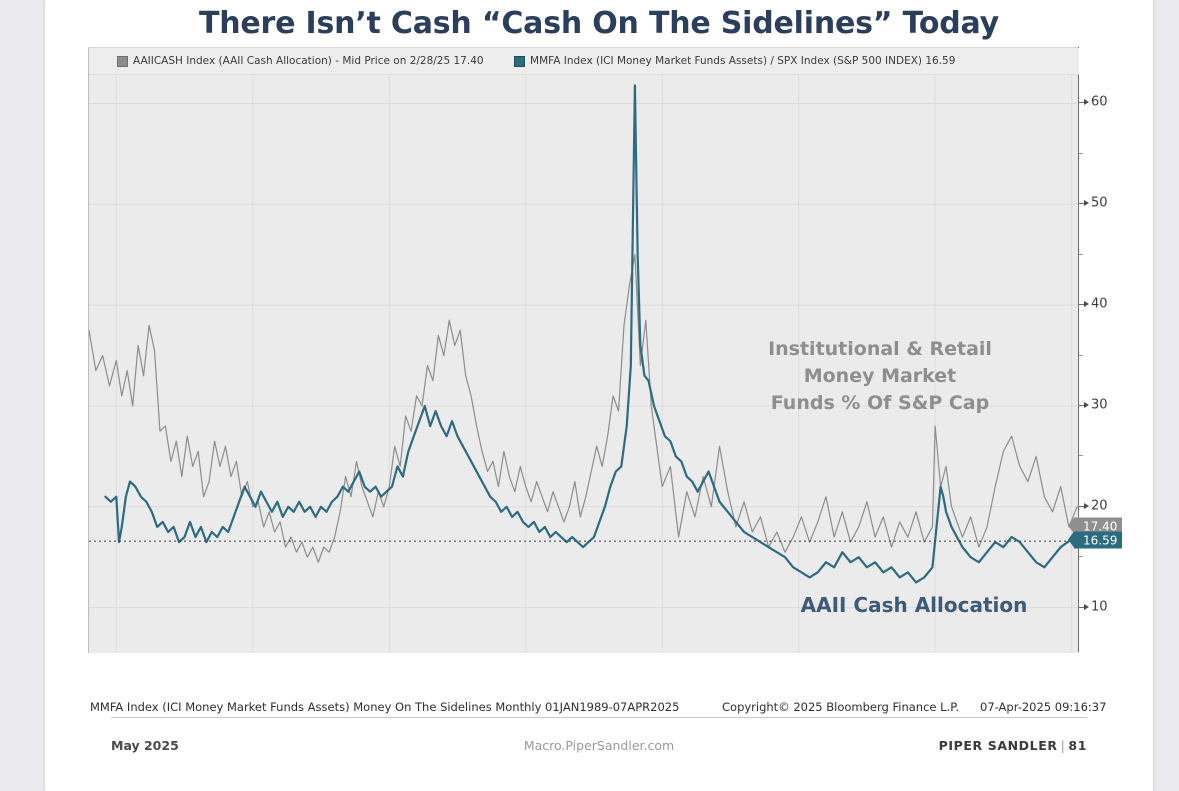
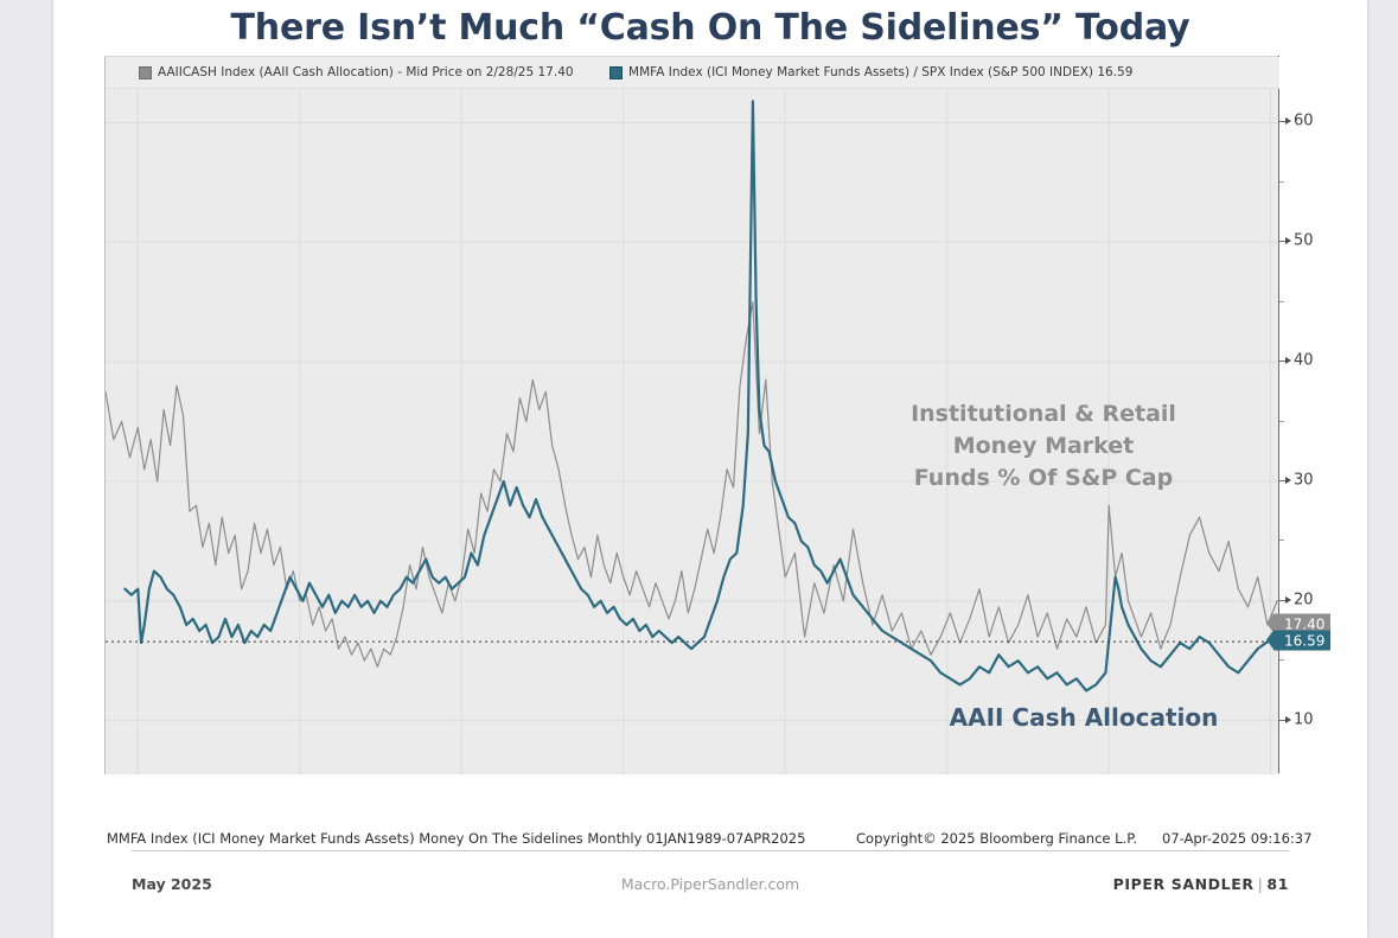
- There Isn’t Cash “Cash On The Sidelines” Today
+ There Isn’t Much “Cash On The Sidelines” Today
  AAIICASH Index (AAII Cash Allocation) - Mid Price on 2/28/25 17.40
  MMFA Index (ICI Money Market Funds Assets) / SPX Index (S&P 500 INDEX) 16.59
  Institutional & Retail
  Money Market
  Funds % Of S&P Cap
  AAII Cash Allocation
  10
  20
  30
  40
  50
  60
  17.40
  16.59
  MMFA Index (ICI Money Market Funds Assets) Money On The Sidelines Monthly 01JAN1989-07APR2025
  Copyright© 2025 Bloomberg Finance L.P.
  07-Apr-2025 09:16:37
  May 2025
  Macro.PiperSandler.com
  PIPER SANDLER | 81
